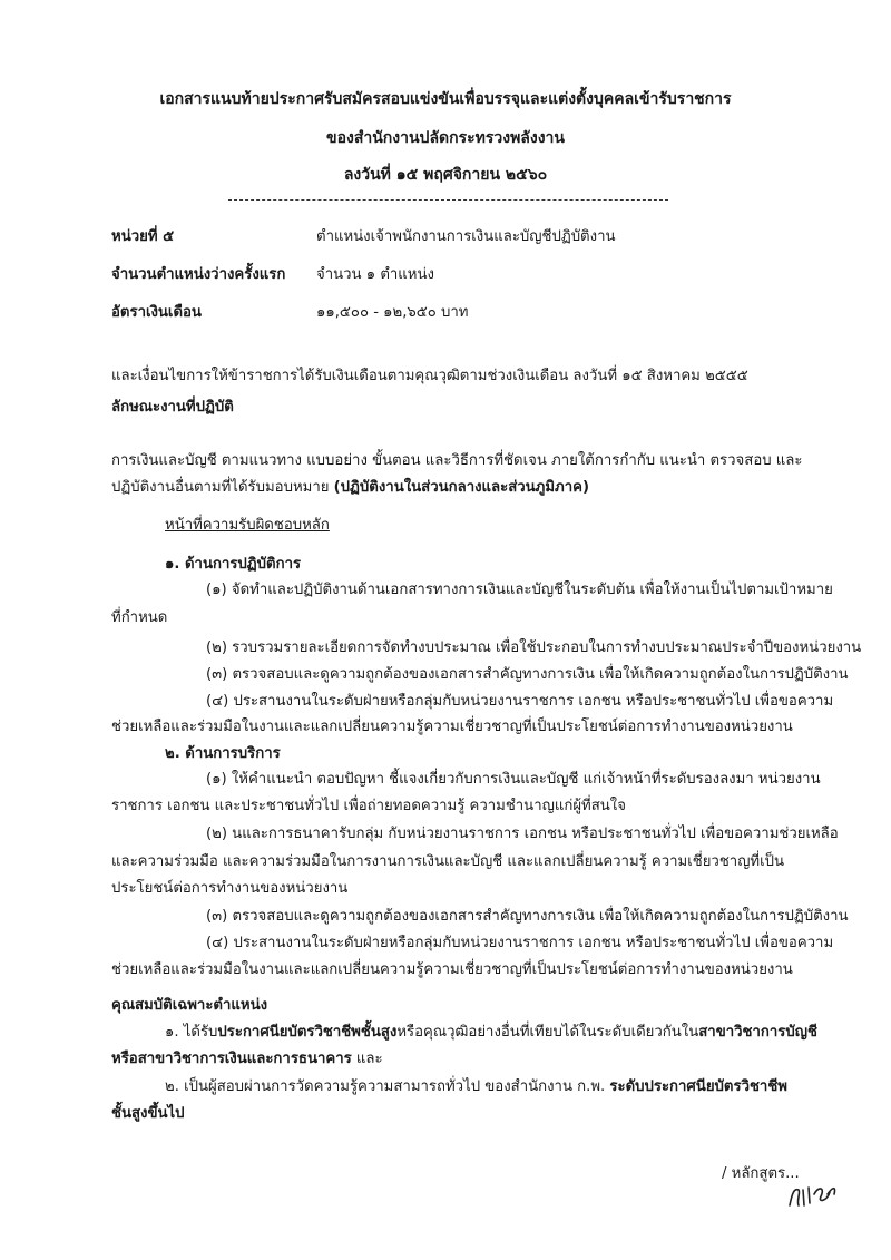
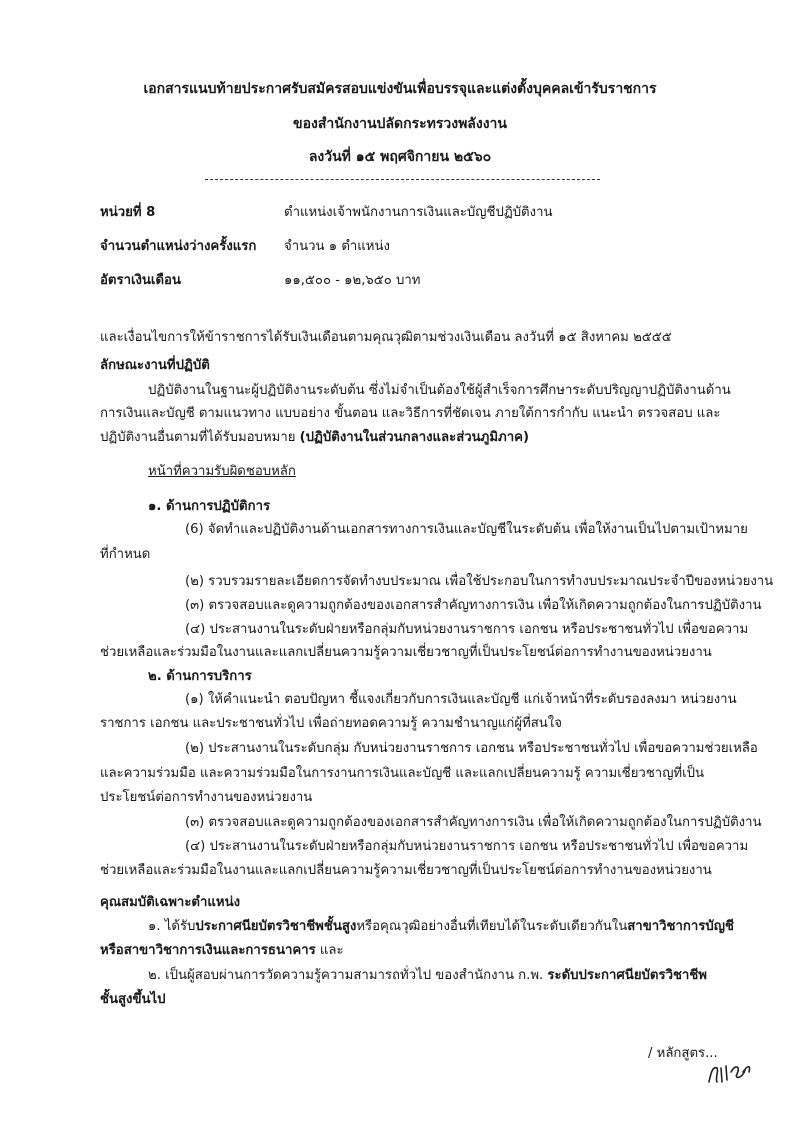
  เอกสารแนบท้ายประกาศรับสมัครสอบแข่งขันเพื่อบรรจุและแต่งตั้งบุคคลเข้ารับราชการ
  ของสำนักงานปลัดกระทรวงพลังงาน
  ลงวันที่ ๑๕ พฤศจิกายน ๒๕๖๐
- หน่วยที่ ๕
+ หน่วยที่ 8
  ตำแหน่งเจ้าพนักงานการเงินและบัญชีปฏิบัติงาน
  จำนวนตำแหน่งว่างครั้งแรก
  จำนวน ๑ ตำแหน่ง
  อัตราเงินเดือน
  ๑๑,๕๐๐ - ๑๒,๖๕๐ บาท
  และเงื่อนไขการให้ข้าราชการได้รับเงินเดือนตามคุณวุฒิตามช่วงเงินเดือน ลงวันที่ ๑๕ สิงหาคม ๒๕๕๕
  ลักษณะงานที่ปฏิบัติ
+ ปฏิบัติงานในฐานะผู้ปฏิบัติงานระดับต้น ซึ่งไม่จำเป็นต้องใช้ผู้สำเร็จการศึกษาระดับปริญญาปฏิบัติงานด้าน
  การเงินและบัญชี ตามแนวทาง แบบอย่าง ขั้นตอน และวิธีการที่ชัดเจน ภายใต้การกำกับ แนะนำ ตรวจสอบ และ
  ปฏิบัติงานอื่นตามที่ได้รับมอบหมาย (ปฏิบัติงานในส่วนกลางและส่วนภูมิภาค)
  หน้าที่ความรับผิดชอบหลัก
  ๑. ด้านการปฏิบัติการ
- (๑) จัดทำและปฏิบัติงานด้านเอกสารทางการเงินและบัญชีในระดับต้น เพื่อให้งานเป็นไปตามเป้าหมาย
+ (6) จัดทำและปฏิบัติงานด้านเอกสารทางการเงินและบัญชีในระดับต้น เพื่อให้งานเป็นไปตามเป้าหมาย
  ที่กำหนด
  (๒) รวบรวมรายละเอียดการจัดทำงบประมาณ เพื่อใช้ประกอบในการทำงบประมาณประจำปีของหน่วยงาน
  (๓) ตรวจสอบและดูความถูกต้องของเอกสารสำคัญทางการเงิน เพื่อให้เกิดความถูกต้องในการปฏิบัติงาน
  (๔) ประสานงานในระดับฝ่ายหรือกลุ่มกับหน่วยงานราชการ เอกชน หรือประชาชนทั่วไป เพื่อขอความ
  ช่วยเหลือและร่วมมือในงานและแลกเปลี่ยนความรู้ความเชี่ยวชาญที่เป็นประโยชน์ต่อการทำงานของหน่วยงาน
  ๒. ด้านการบริการ
  (๑) ให้คำแนะนำ ตอบปัญหา ชี้แจงเกี่ยวกับการเงินและบัญชี แก่เจ้าหน้าที่ระดับรองลงมา หน่วยงาน
  ราชการ เอกชน และประชาชนทั่วไป เพื่อถ่ายทอดความรู้ ความชำนาญแก่ผู้ที่สนใจ
- (๒) นและการธนาคารับกลุ่ม กับหน่วยงานราชการ เอกชน หรือประชาชนทั่วไป เพื่อขอความช่วยเหลือ
+ (๒) ประสานงานในระดับกลุ่ม กับหน่วยงานราชการ เอกชน หรือประชาชนทั่วไป เพื่อขอความช่วยเหลือ
  และความร่วมมือ และความร่วมมือในการงานการเงินและบัญชี และแลกเปลี่ยนความรู้ ความเชี่ยวชาญที่เป็น
  ประโยชน์ต่อการทำงานของหน่วยงาน
  (๓) ตรวจสอบและดูความถูกต้องของเอกสารสำคัญทางการเงิน เพื่อให้เกิดความถูกต้องในการปฏิบัติงาน
  (๔) ประสานงานในระดับฝ่ายหรือกลุ่มกับหน่วยงานราชการ เอกชน หรือประชาชนทั่วไป เพื่อขอความ
  ช่วยเหลือและร่วมมือในงานและแลกเปลี่ยนความรู้ความเชี่ยวชาญที่เป็นประโยชน์ต่อการทำงานของหน่วยงาน
  คุณสมบัติเฉพาะตำแหน่ง
  ๑. ได้รับประกาศนียบัตรวิชาชีพชั้นสูงหรือคุณวุฒิอย่างอื่นที่เทียบได้ในระดับเดียวกันในสาขาวิชาการบัญชี
  หรือสาขาวิชาการเงินและการธนาคาร และ
  ๒. เป็นผู้สอบผ่านการวัดความรู้ความสามารถทั่วไป ของสำนักงาน ก.พ. ระดับประกาศนียบัตรวิชาชีพ
  ชั้นสูงขึ้นไป
  / หลักสูตร...
